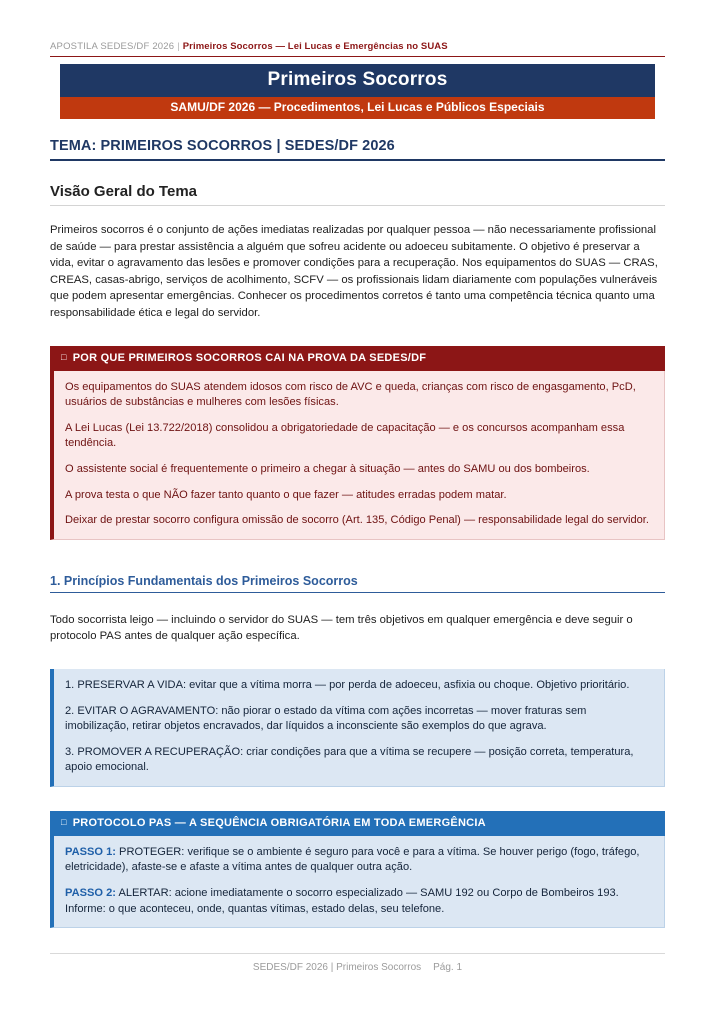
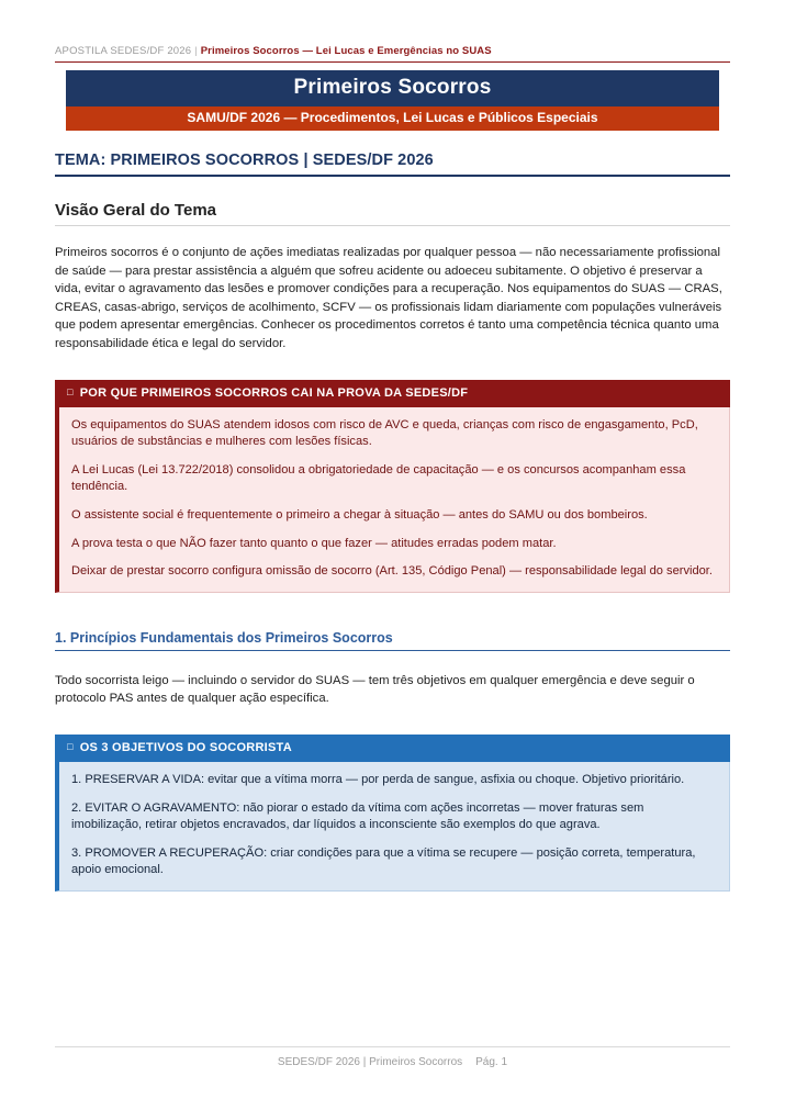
  APOSTILA SEDES/DF 2026 | Primeiros Socorros — Lei Lucas e Emergências no SUAS
  Primeiros Socorros
  SAMU/DF 2026 — Procedimentos, Lei Lucas e Públicos Especiais
  TEMA: PRIMEIROS SOCORROS | SEDES/DF 2026
  Visão Geral do Tema
  Primeiros socorros é o conjunto de ações imediatas realizadas por qualquer pessoa — não necessariamente profissional de saúde — para prestar assistência a alguém que sofreu acidente ou adoeceu subitamente. O objetivo é preservar a vida, evitar o agravamento das lesões e promover condições para a recuperação. Nos equipamentos do SUAS — CRAS, CREAS, casas-abrigo, serviços de acolhimento, SCFV — os profissionais lidam diariamente com populações vulneráveis que podem apresentar emergências. Conhecer os procedimentos corretos é tanto uma competência técnica quanto uma responsabilidade ética e legal do servidor.
  □ POR QUE PRIMEIROS SOCORROS CAI NA PROVA DA SEDES/DF
  Os equipamentos do SUAS atendem idosos com risco de AVC e queda, crianças com risco de engasgamento, PcD, usuários de substâncias e mulheres com lesões físicas.
  A Lei Lucas (Lei 13.722/2018) consolidou a obrigatoriedade de capacitação — e os concursos acompanham essa tendência.
  O assistente social é frequentemente o primeiro a chegar à situação — antes do SAMU ou dos bombeiros.
  A prova testa o que NÃO fazer tanto quanto o que fazer — atitudes erradas podem matar.
  Deixar de prestar socorro configura omissão de socorro (Art. 135, Código Penal) — responsabilidade legal do servidor.
  1. Princípios Fundamentais dos Primeiros Socorros
  Todo socorrista leigo — incluindo o servidor do SUAS — tem três objetivos em qualquer emergência e deve seguir o protocolo PAS antes de qualquer ação específica.
+ □ OS 3 OBJETIVOS DO SOCORRISTA
- 1. PRESERVAR A VIDA: evitar que a vítima morra — por perda de adoeceu, asfixia ou choque. Objetivo prioritário.
+ 1. PRESERVAR A VIDA: evitar que a vítima morra — por perda de sangue, asfixia ou choque. Objetivo prioritário.
  2. EVITAR O AGRAVAMENTO: não piorar o estado da vítima com ações incorretas — mover fraturas sem imobilização, retirar objetos encravados, dar líquidos a inconsciente são exemplos do que agrava.
  3. PROMOVER A RECUPERAÇÃO: criar condições para que a vítima se recupere — posição correta, temperatura, apoio emocional.
- □ PROTOCOLO PAS — A SEQUÊNCIA OBRIGATÓRIA EM TODA EMERGÊNCIA
- PASSO 1: PROTEGER: verifique se o ambiente é seguro para você e para a vítima. Se houver perigo (fogo, tráfego, eletricidade), afaste-se e afaste a vítima antes de qualquer outra ação.
- PASSO 2: ALERTAR: acione imediatamente o socorro especializado — SAMU 192 ou Corpo de Bombeiros 193. Informe: o que aconteceu, onde, quantas vítimas, estado delas, seu telefone.
  SEDES/DF 2026 | Primeiros Socorros Pág. 1
